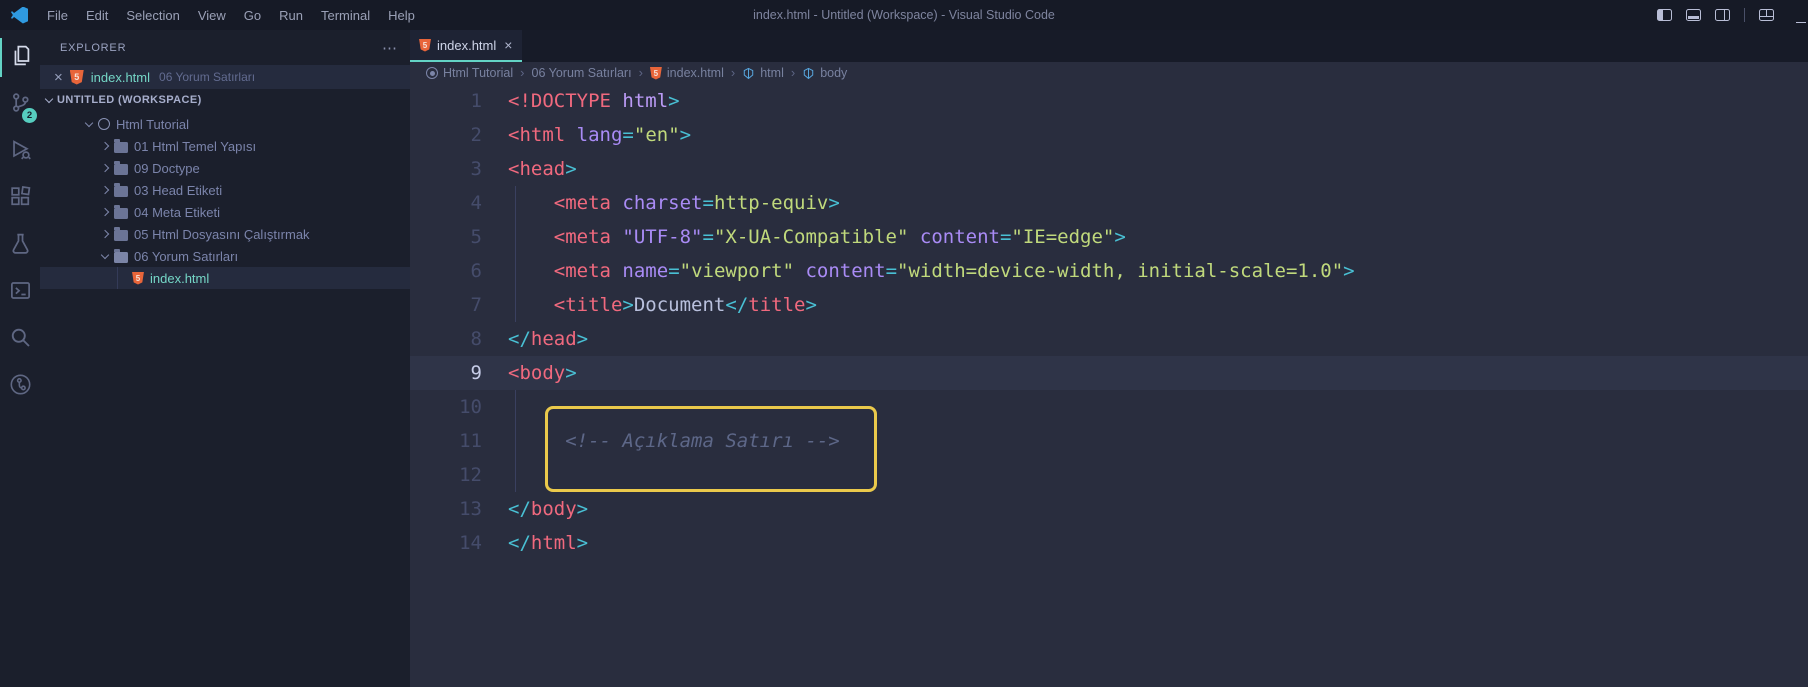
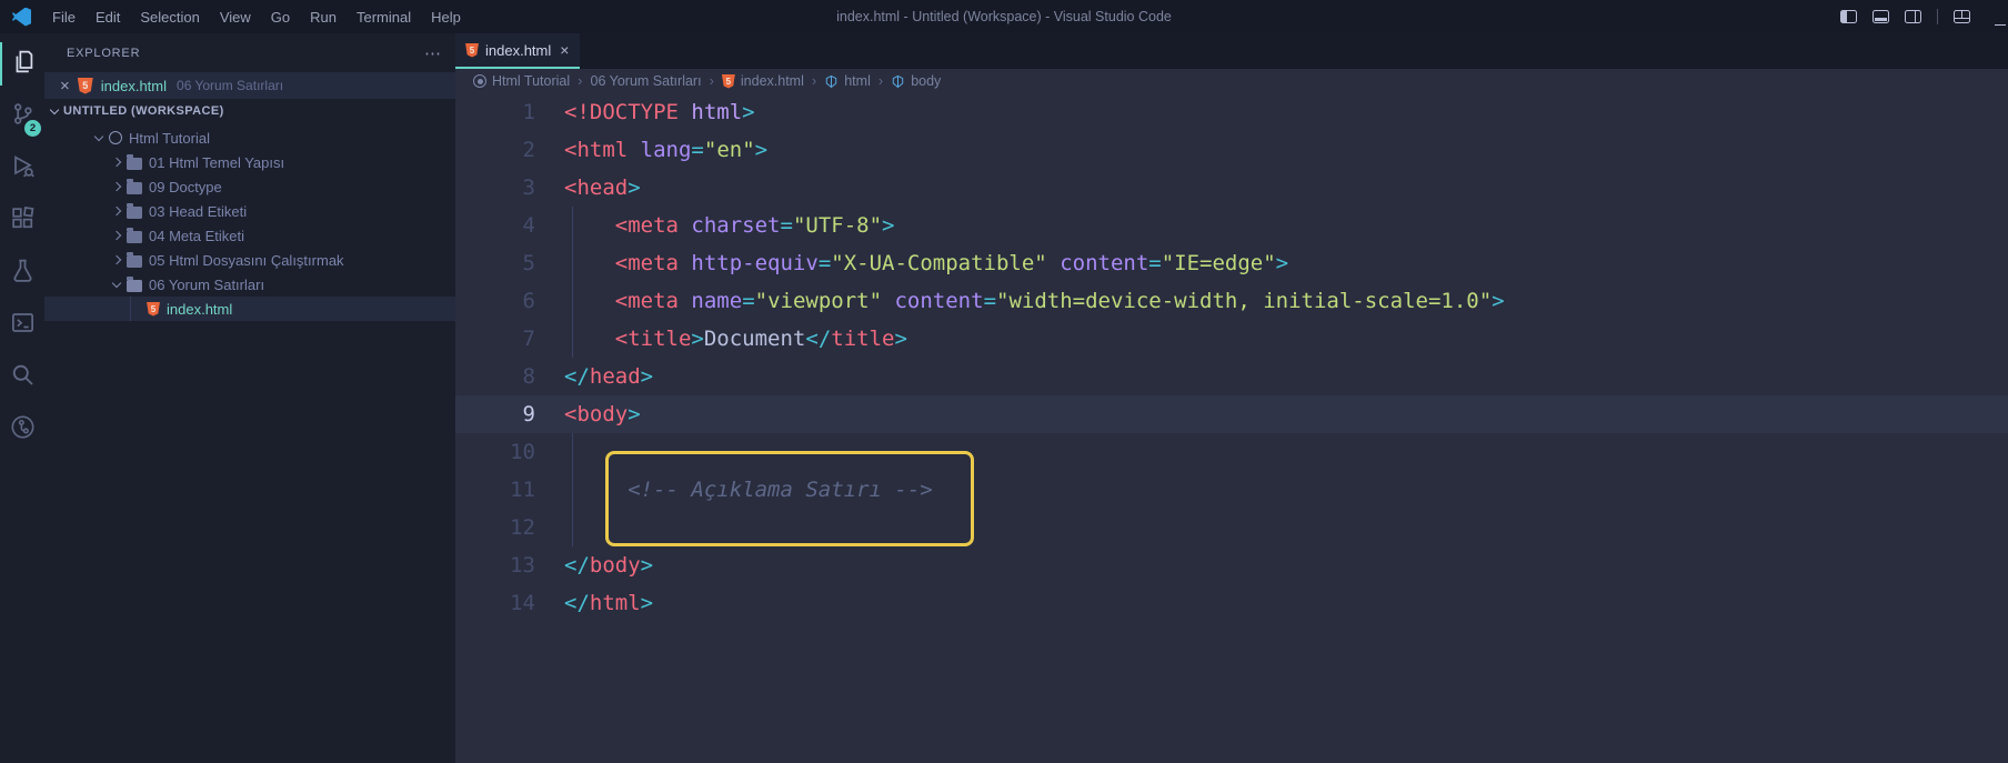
  File
  Edit
  Selection
  View
  Go
  Run
  Terminal
  Help
  index.html - Untitled (Workspace) - Visual Studio Code
  2
  EXPLORER
  ⋯
  ×
  5
  index.html
  06 Yorum Satırları
  UNTITLED (WORKSPACE)
  Html Tutorial
  01 Html Temel Yapısı
  09 Doctype
  03 Head Etiketi
  04 Meta Etiketi
  05 Html Dosyasını Çalıştırmak
  06 Yorum Satırları
  5
  index.html
  5
  index.html
  ×
  Html Tutorial
  ›
  06 Yorum Satırları
  ›
  5
  index.html
  ›
  html
  ›
  body
  1
  <!DOCTYPE html>
  2
  <html lang="en">
  3
  <head>
  4
- <meta charset=http-equiv>
+ <meta charset="UTF-8">
  5
- <meta "UTF-8"="X-UA-Compatible" content="IE=edge">
+ <meta http-equiv="X-UA-Compatible" content="IE=edge">
  6
  <meta name="viewport" content="width=device-width, initial-scale=1.0">
  7
  <title>Document</title>
  8
  </head>
  9
  <body>
  10
  11
  <!-- Açıklama Satırı -->
  12
  13
  </body>
  14
  </html>
